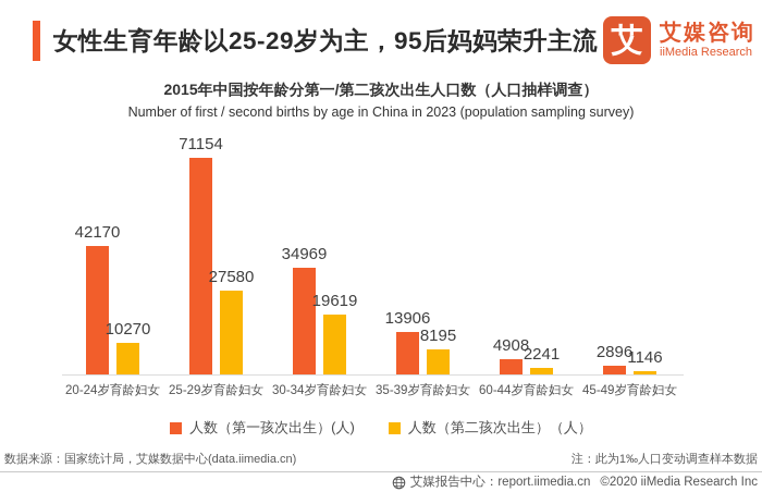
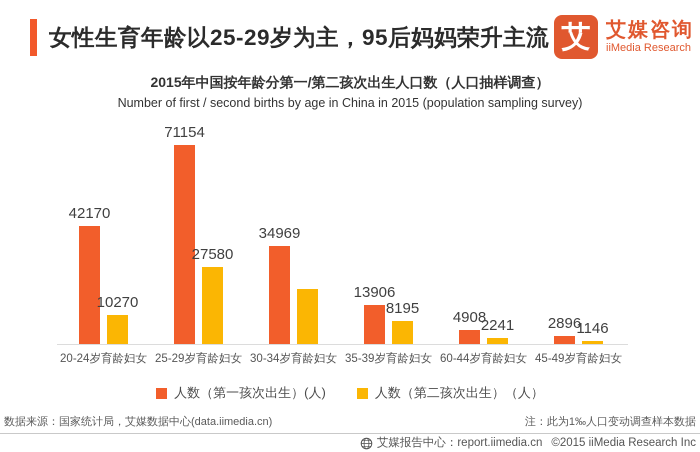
  女性生育年龄以25-29岁为主，95后妈妈荣升主流
  艾
  艾媒咨询
  iiMedia Research
  2015年中国按年龄分第一/第二孩次出生人口数（人口抽样调查）
- Number of first / second births by age in China in 2023 (population sampling survey)
+ Number of first / second births by age in China in 2015 (population sampling survey)
  42170
  10270
  20-24岁育龄妇女
  71154
  27580
  25-29岁育龄妇女
  34969
- 19619
  30-34岁育龄妇女
  13906
  8195
  35-39岁育龄妇女
  4908
  2241
  60-44岁育龄妇女
  2896
  1146
  45-49岁育龄妇女
  人数（第一孩次出生）(人)
  人数（第二孩次出生）（人）
  数据来源：国家统计局，艾媒数据中心(data.iimedia.cn)
  注：此为1‰人口变动调查样本数据
  艾媒报告中心：report.iimedia.cn
- ©2020 iiMedia Research Inc
+ ©2015 iiMedia Research Inc
